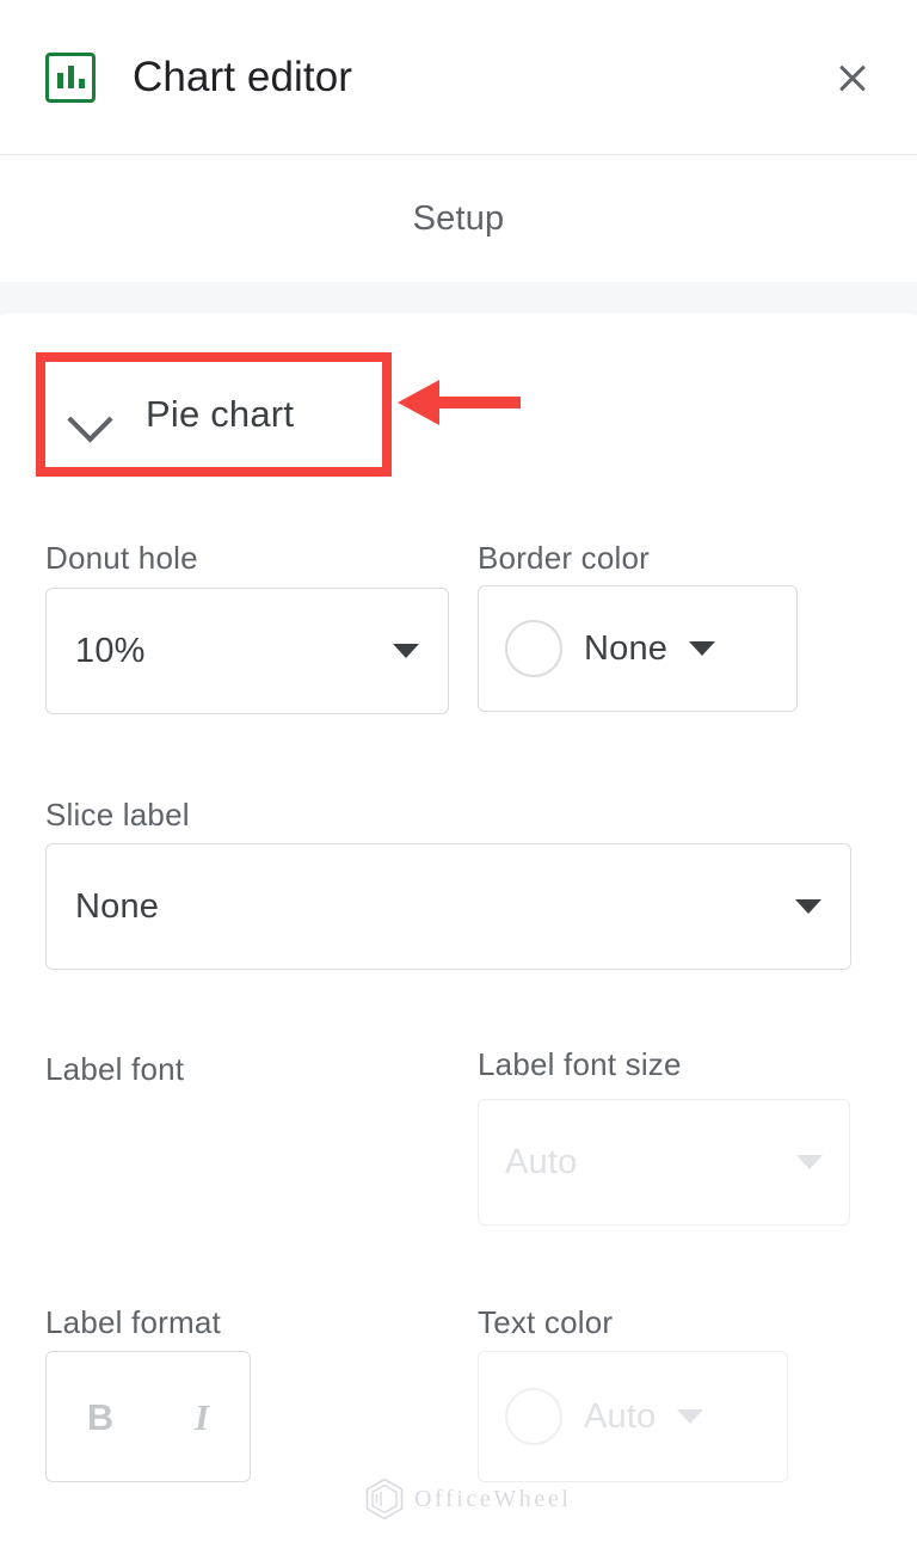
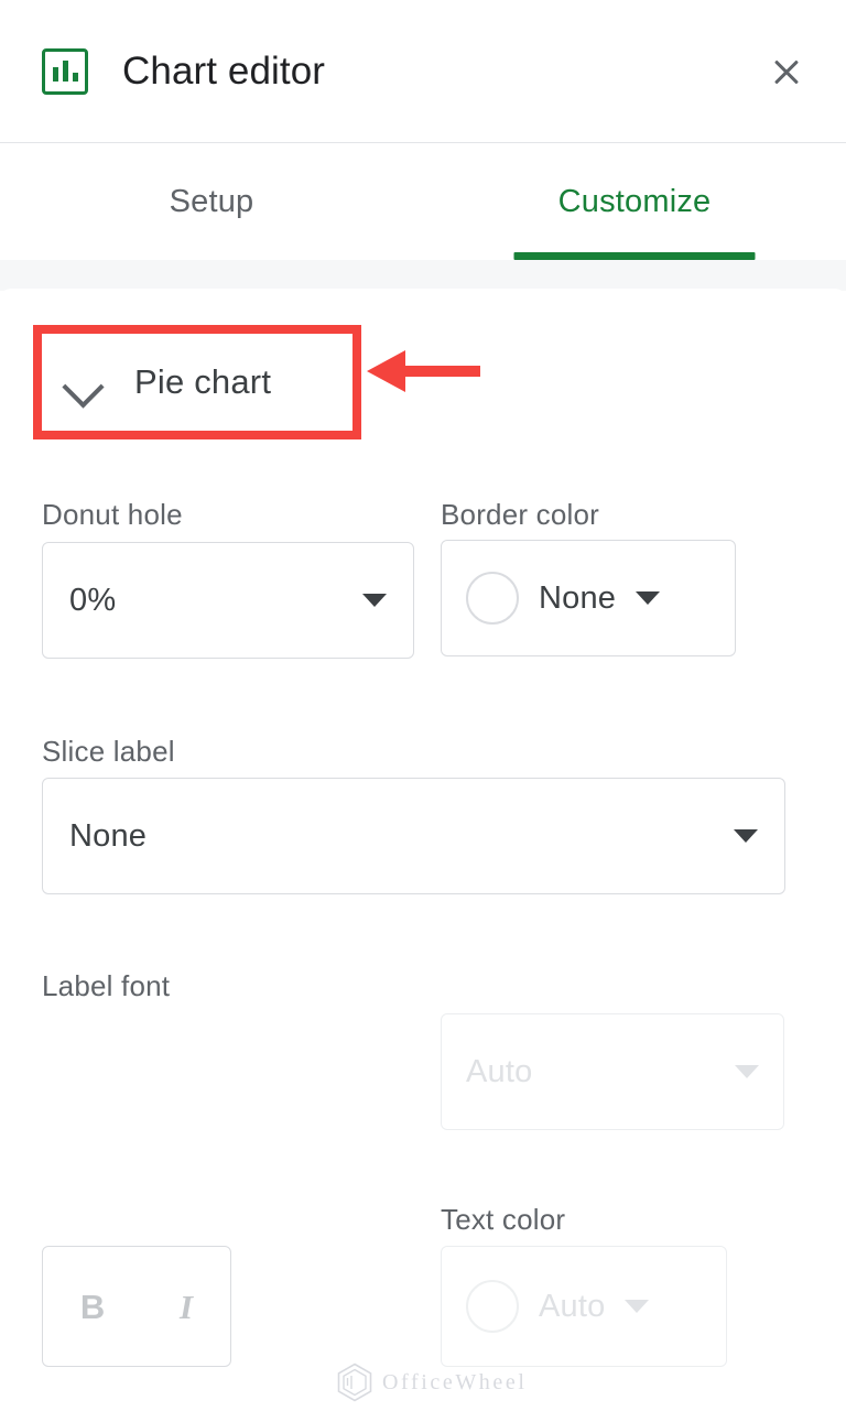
  Chart editor
  Setup
+ Customize
  Pie chart
  Donut hole
- 10%
+ 0%
  Border color
  None
  Slice label
  None
  Label font
- Label font size
  Auto
- Label format
  B
  I
  Text color
  Auto
  OfficeWheel
